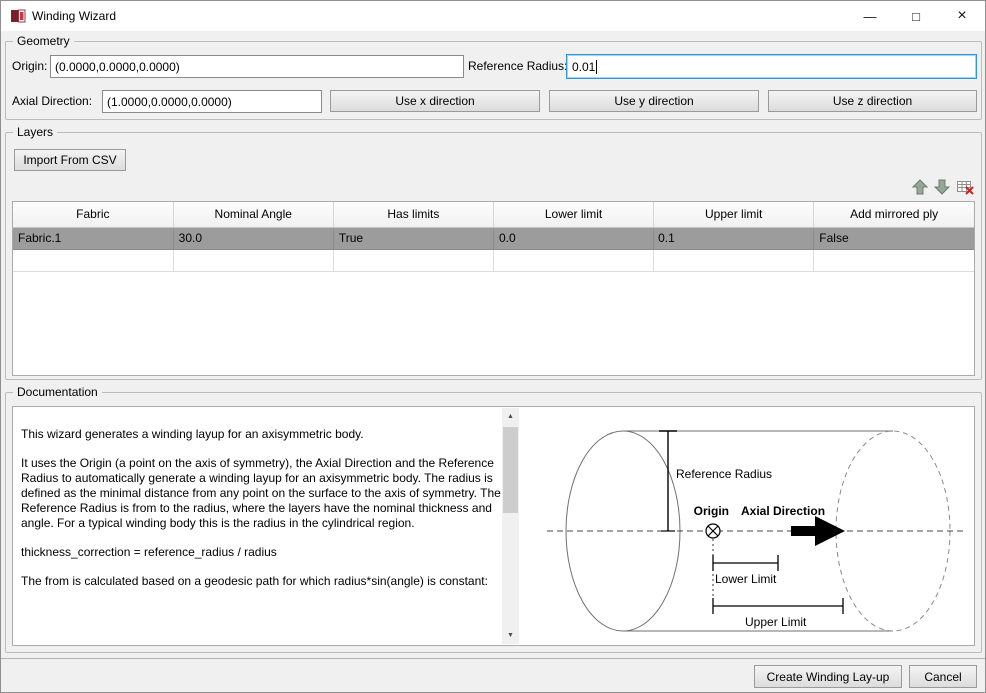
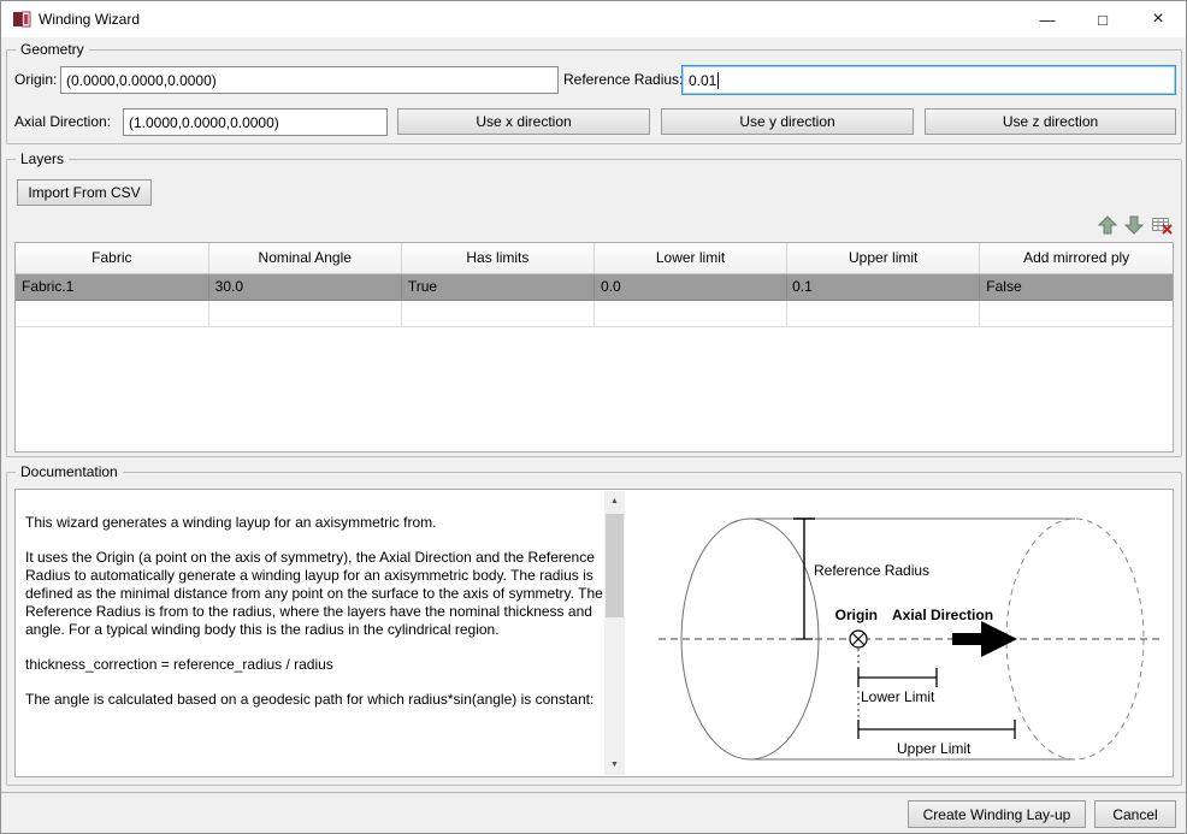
  Winding Wizard
  —
  □
  ×
  Geometry
  Origin:
  (0.0000,0.0000,0.0000)
  Reference Radius
  0.01
  Axial Direction:
  (1.0000,0.0000,0.0000)
  Use x direction
  Use y direction
  Use z direction
  Layers
  Import From CSV
  Fabric	Nominal Angle	Has limits	Lower limit	Upper limit	Add mirrored ply
  Fabric.1	30.0	True	0.0	0.1	False
  Documentation
- This wizard generates a winding layup for an axisymmetric body.
+ This wizard generates a winding layup for an axisymmetric from.
  It uses the Origin (a point on the axis of symmetry), the Axial Direction and the Reference Radius to automatically generate a winding layup for an axisymmetric body. The radius is defined as the minimal distance from any point on the surface to the axis of symmetry. The Reference Radius is from to the radius, where the layers have the nominal thickness and angle. For a typical winding body this is the radius in the cylindrical region.
  thickness_correction = reference_radius / radius
- The from is calculated based on a geodesic path for which radius*sin(angle) is constant:
+ The angle is calculated based on a geodesic path for which radius*sin(angle) is constant:
  Reference Radius
  Origin
  Axial Direction
  Lower Limit
  Upper Limit
  Create Winding Lay-up
  Cancel
